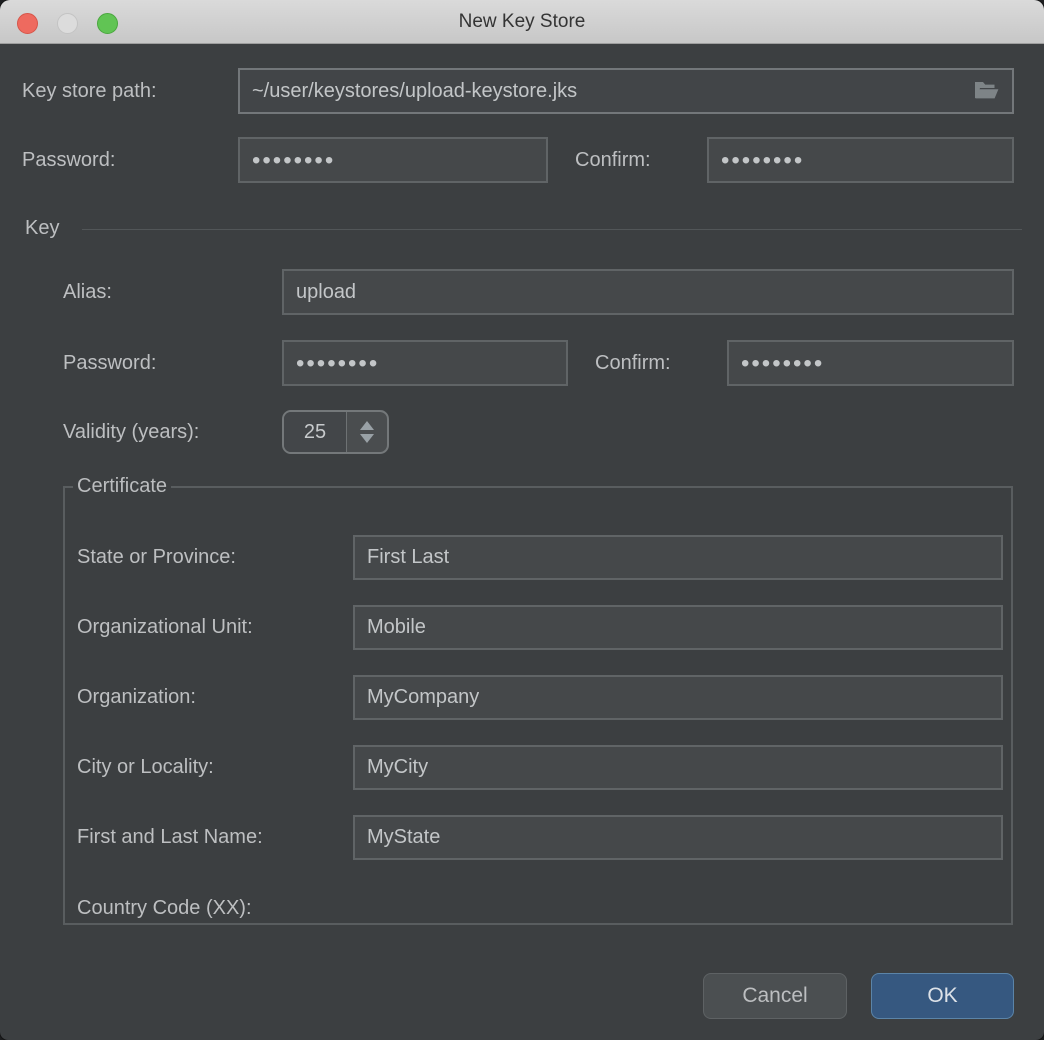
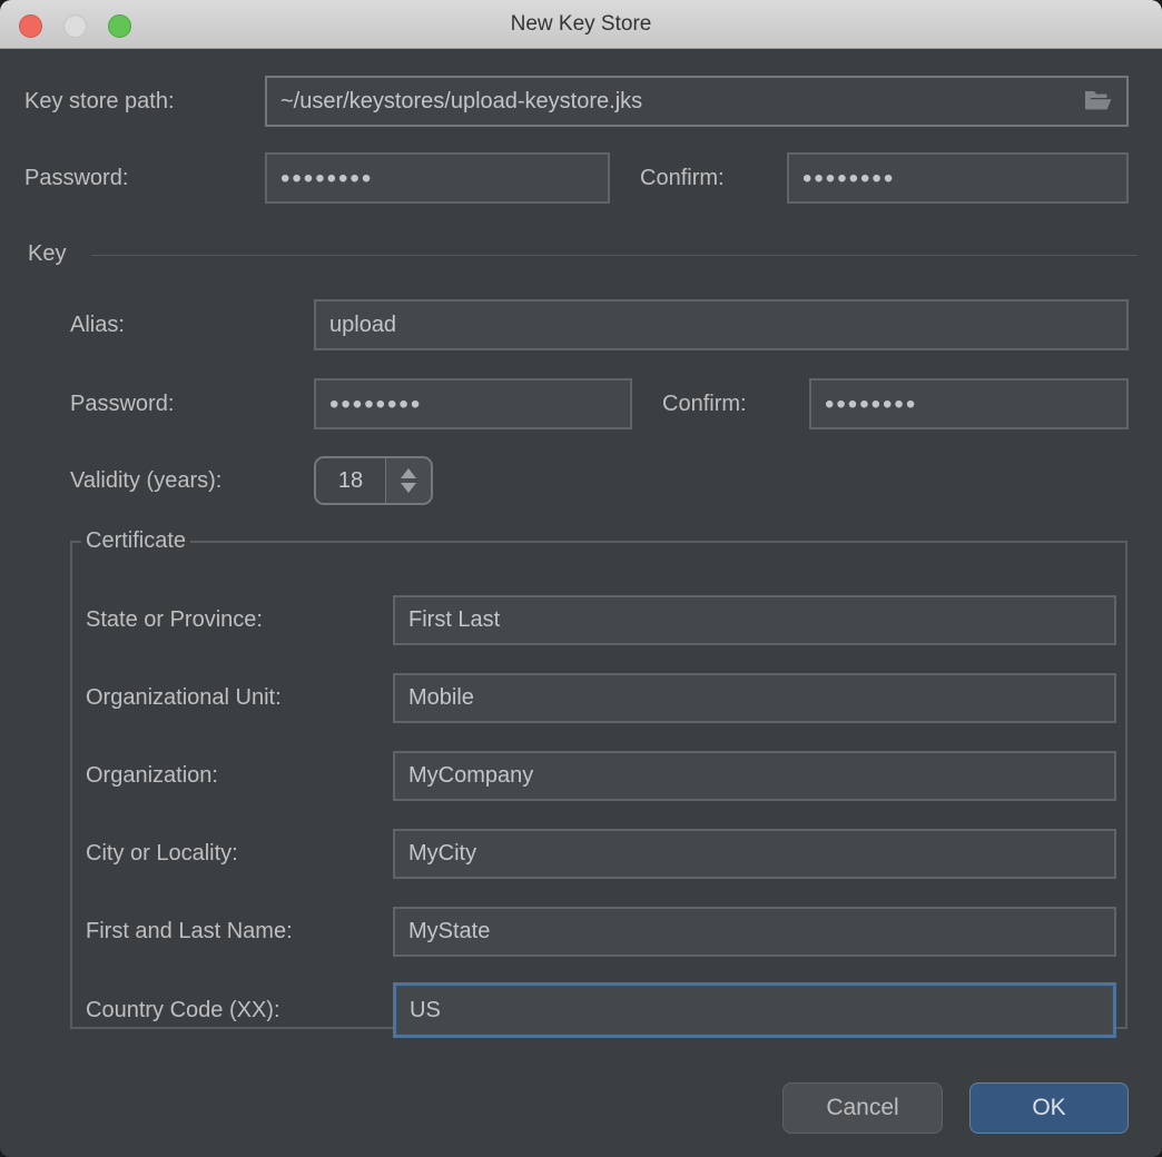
  New Key Store
  Key store path:
  ~/user/keystores/upload-keystore.jks
  Password:
  ••••••••
  Confirm:
  ••••••••
  Key
  Alias:
  upload
  Password:
  ••••••••
  Confirm:
  ••••••••
  Validity (years):
- 25
+ 18
  Certificate
  State or Province:
  First Last
  Organizational Unit:
  Mobile
  Organization:
  MyCompany
  City or Locality:
  MyCity
  First and Last Name:
  MyState
  Country Code (XX):
+ US
  Cancel
  OK
